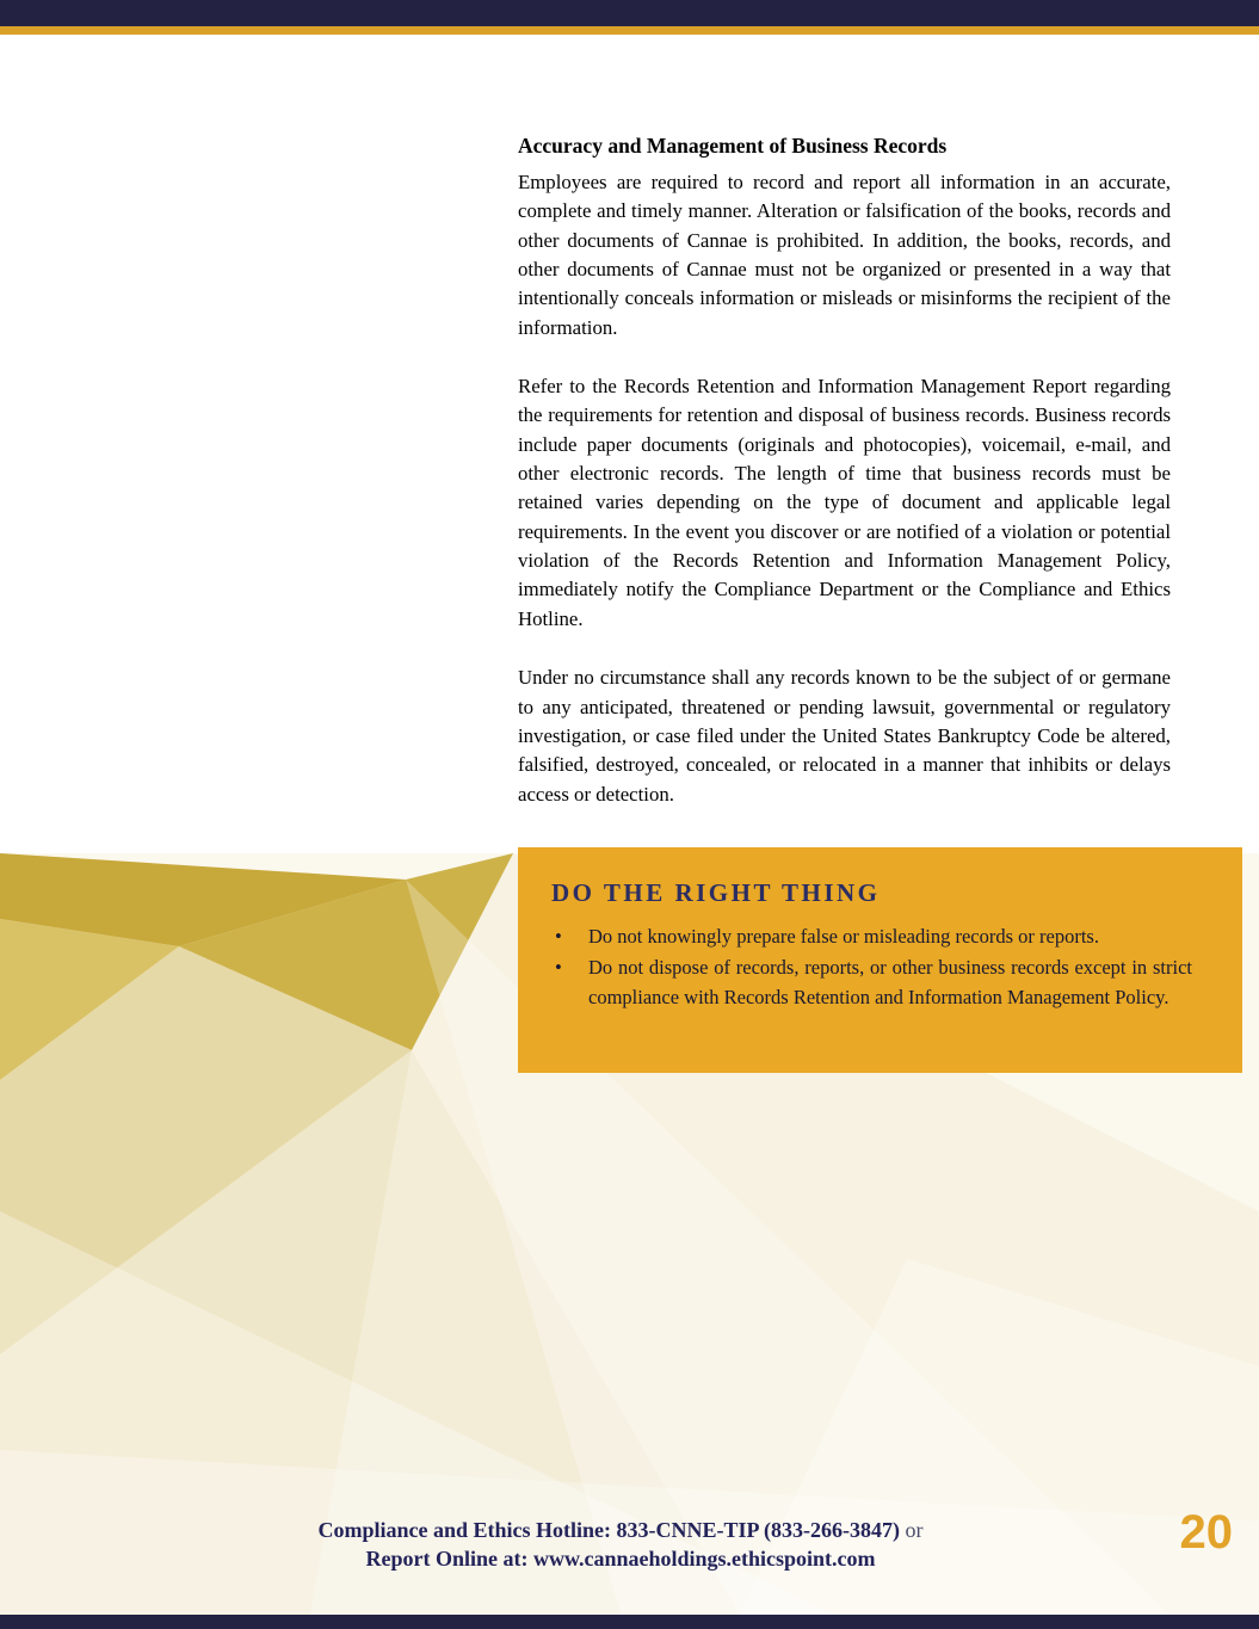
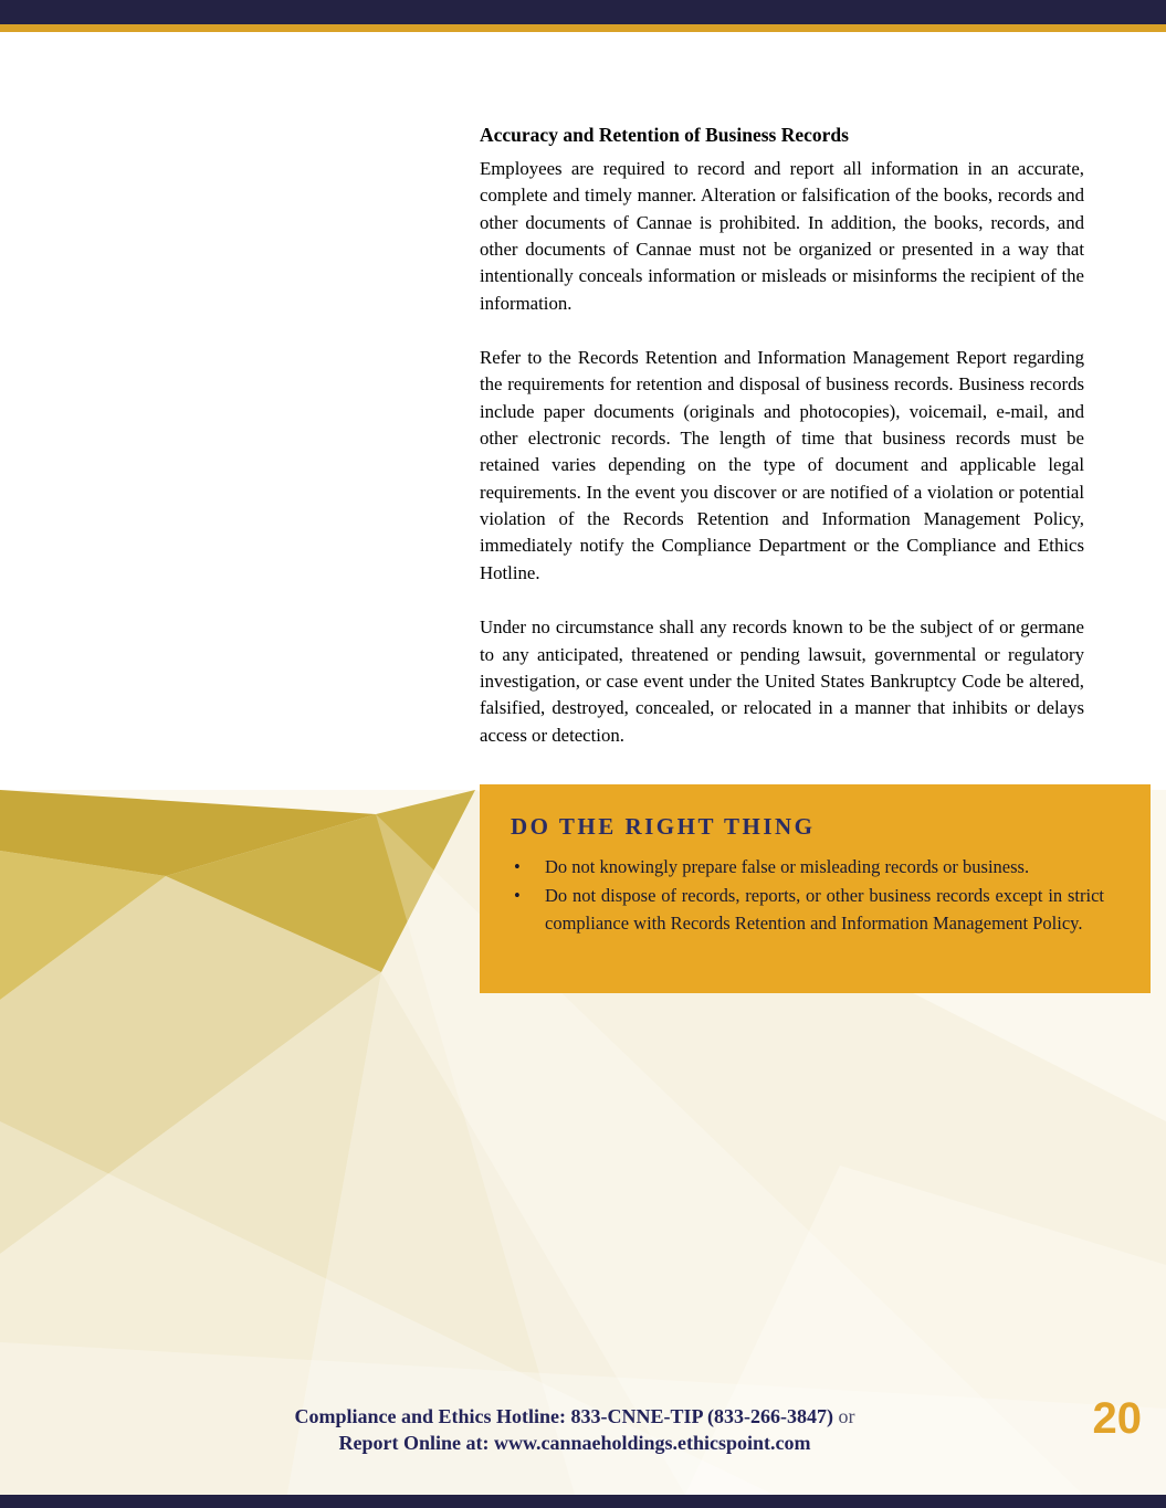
- Accuracy and Management of Business Records
+ Accuracy and Retention of Business Records
  Employees are required to record and report all information in an accurate, complete and timely manner. Alteration or falsification of the books, records and other documents of Cannae is prohibited. In addition, the books, records, and other documents of Cannae must not be organized or presented in a way that intentionally conceals information or misleads or misinforms the recipient of the information.
  Refer to the Records Retention and Information Management Report regarding the requirements for retention and disposal of business records. Business records include paper documents (originals and photocopies), voicemail, e-mail, and other electronic records. The length of time that business records must be retained varies depending on the type of document and applicable legal requirements. In the event you discover or are notified of a violation or potential violation of the Records Retention and Information Management Policy, immediately notify the Compliance Department or the Compliance and Ethics Hotline.
- Under no circumstance shall any records known to be the subject of or germane to any anticipated, threatened or pending lawsuit, governmental or regulatory investigation, or case filed under the United States Bankruptcy Code be altered, falsified, destroyed, concealed, or relocated in a manner that inhibits or delays access or detection.
+ Under no circumstance shall any records known to be the subject of or germane to any anticipated, threatened or pending lawsuit, governmental or regulatory investigation, or case event under the United States Bankruptcy Code be altered, falsified, destroyed, concealed, or relocated in a manner that inhibits or delays access or detection.
  DO THE RIGHT THING
- Do not knowingly prepare false or misleading records or reports.
+ Do not knowingly prepare false or misleading records or business.
  Do not dispose of records, reports, or other business records except in strict compliance with Records Retention and Information Management Policy.
  Compliance and Ethics Hotline: 833-CNNE-TIP (833-266-3847) or
  Report Online at: www.cannaeholdings.ethicspoint.com
  20
